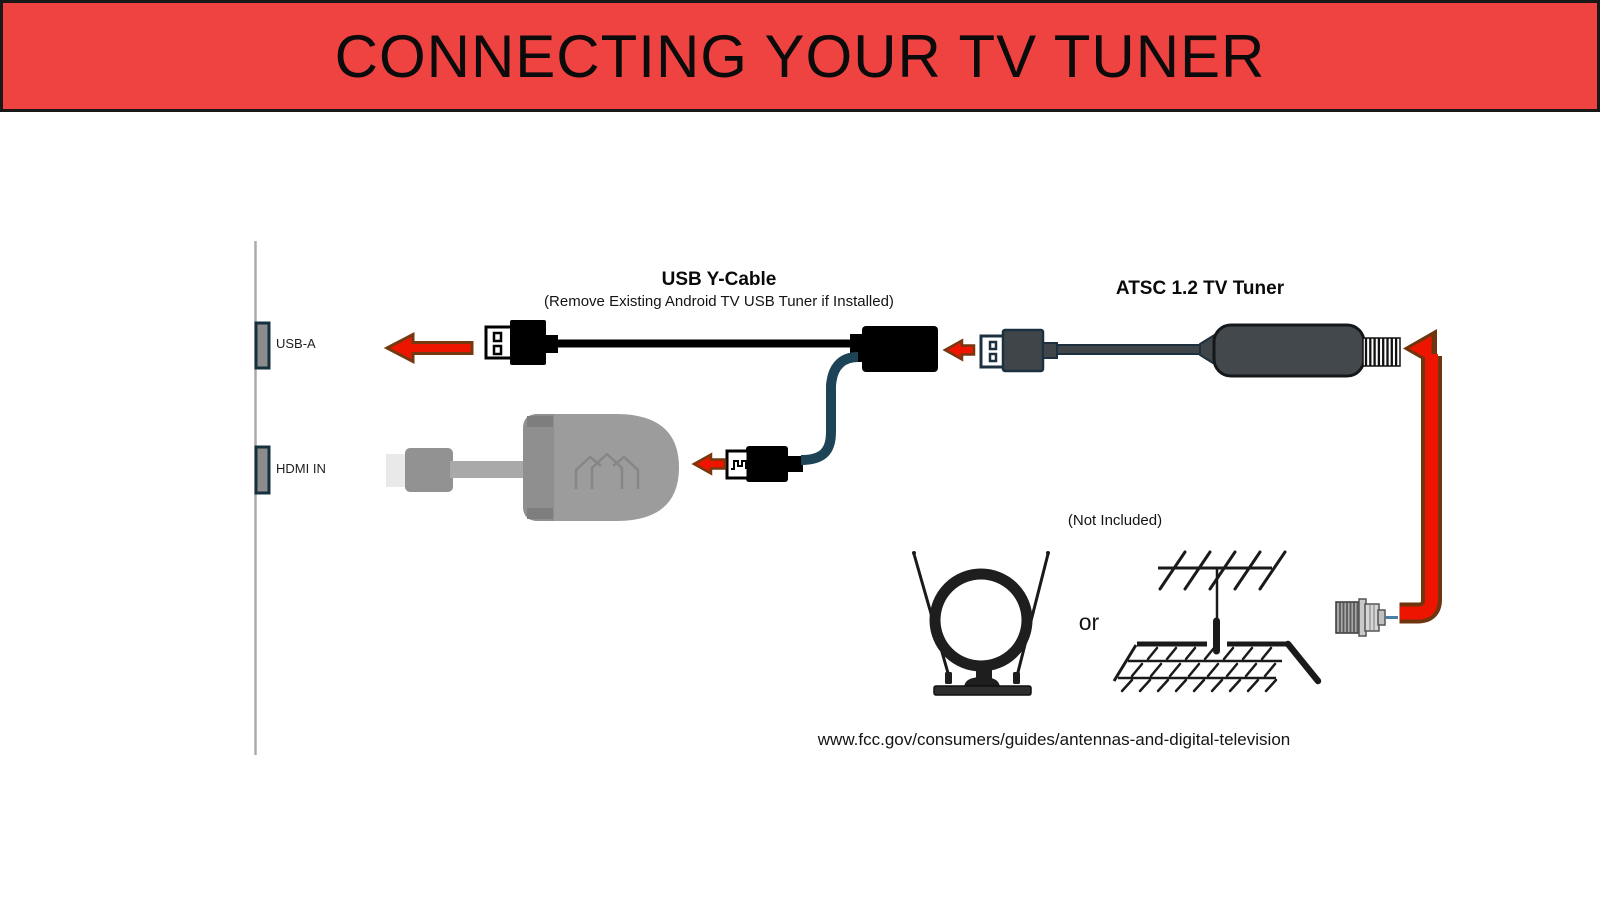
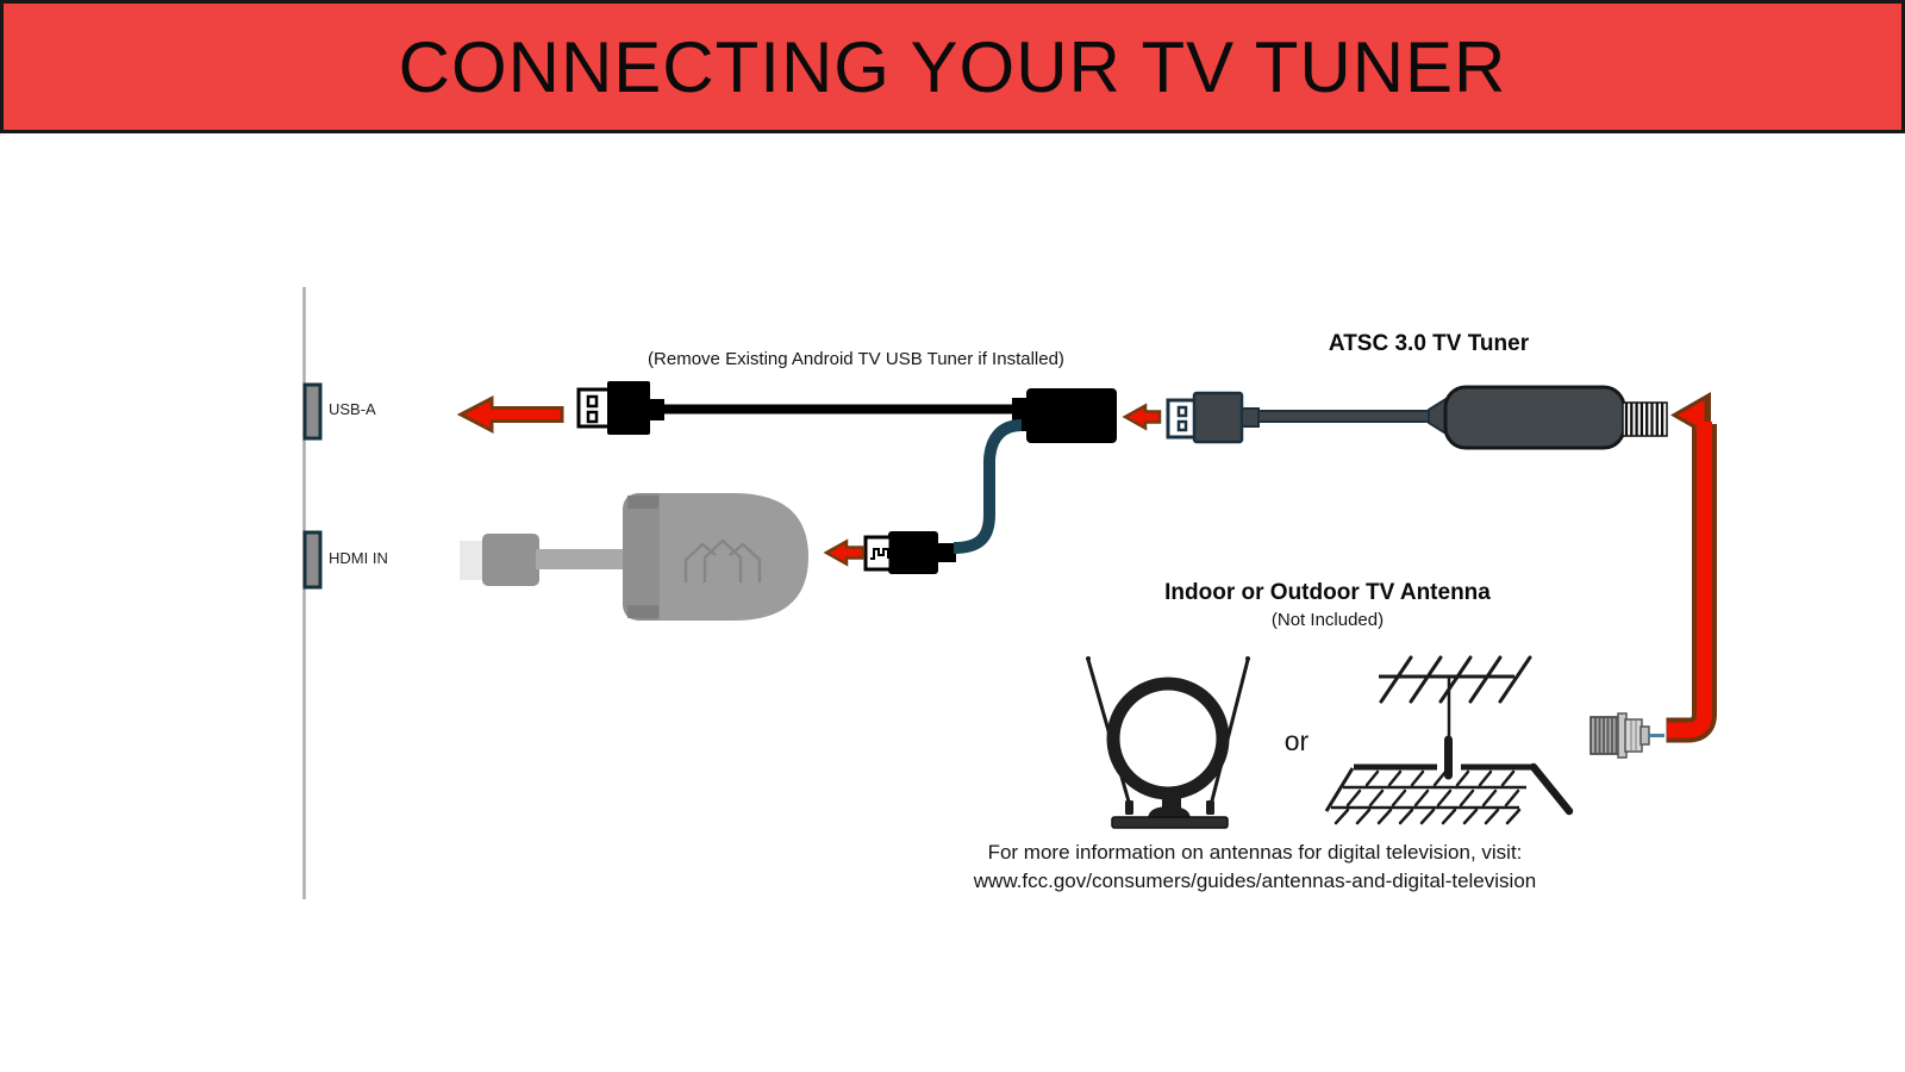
  CONNECTING YOUR TV TUNER
  USB-A
  HDMI IN
- USB Y-Cable
  (Remove Existing Android TV USB Tuner if Installed)
- ATSC 1.2 TV Tuner
+ ATSC 3.0 TV Tuner
+ Indoor or Outdoor TV Antenna
  (Not Included)
  or
+ For more information on antennas for digital television, visit:
  www.fcc.gov/consumers/guides/antennas-and-digital-television
